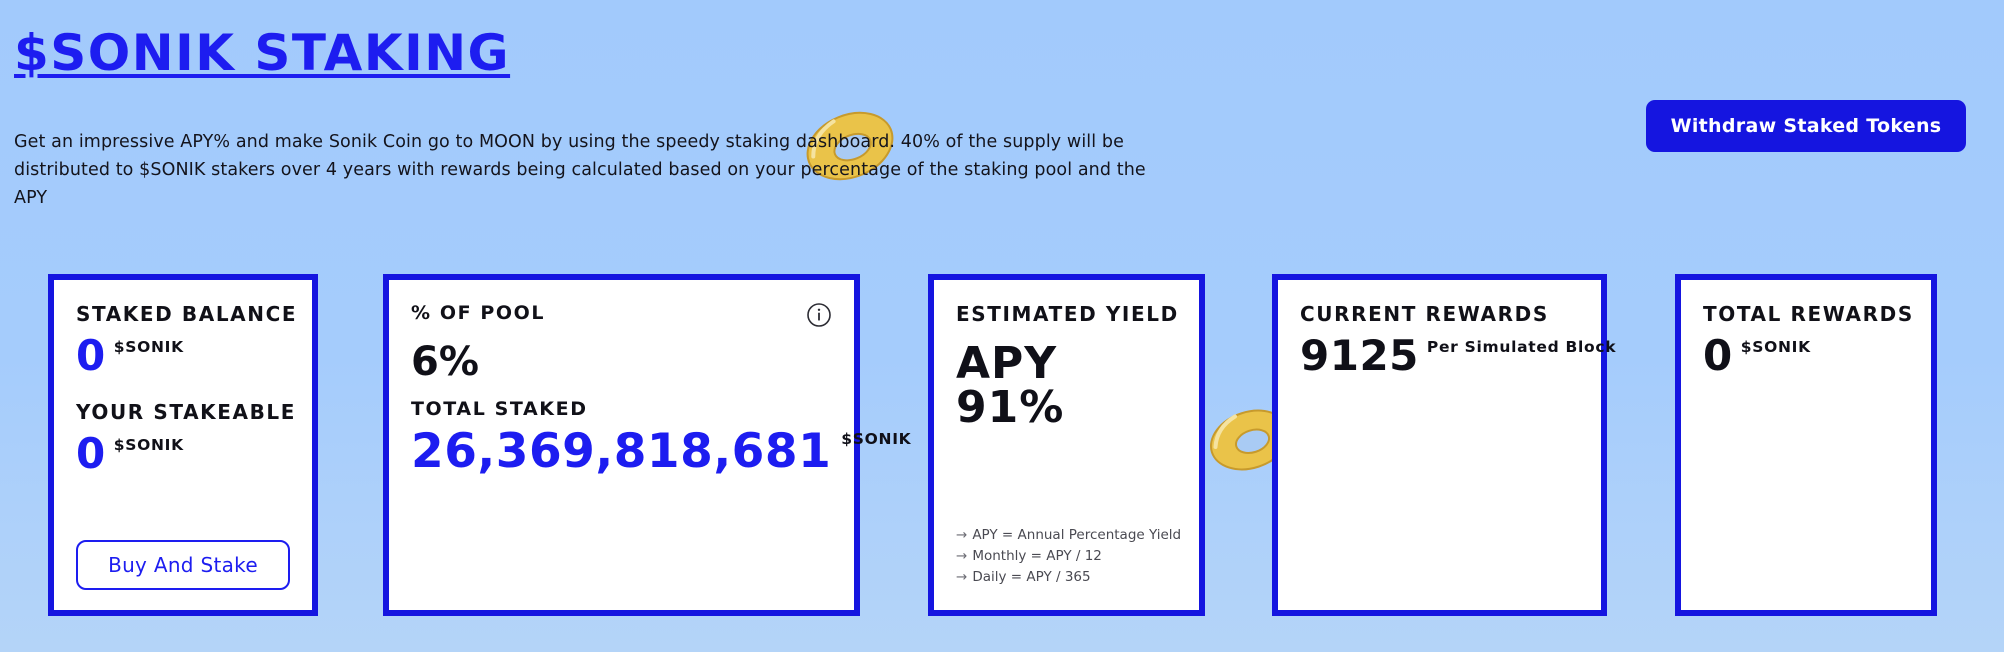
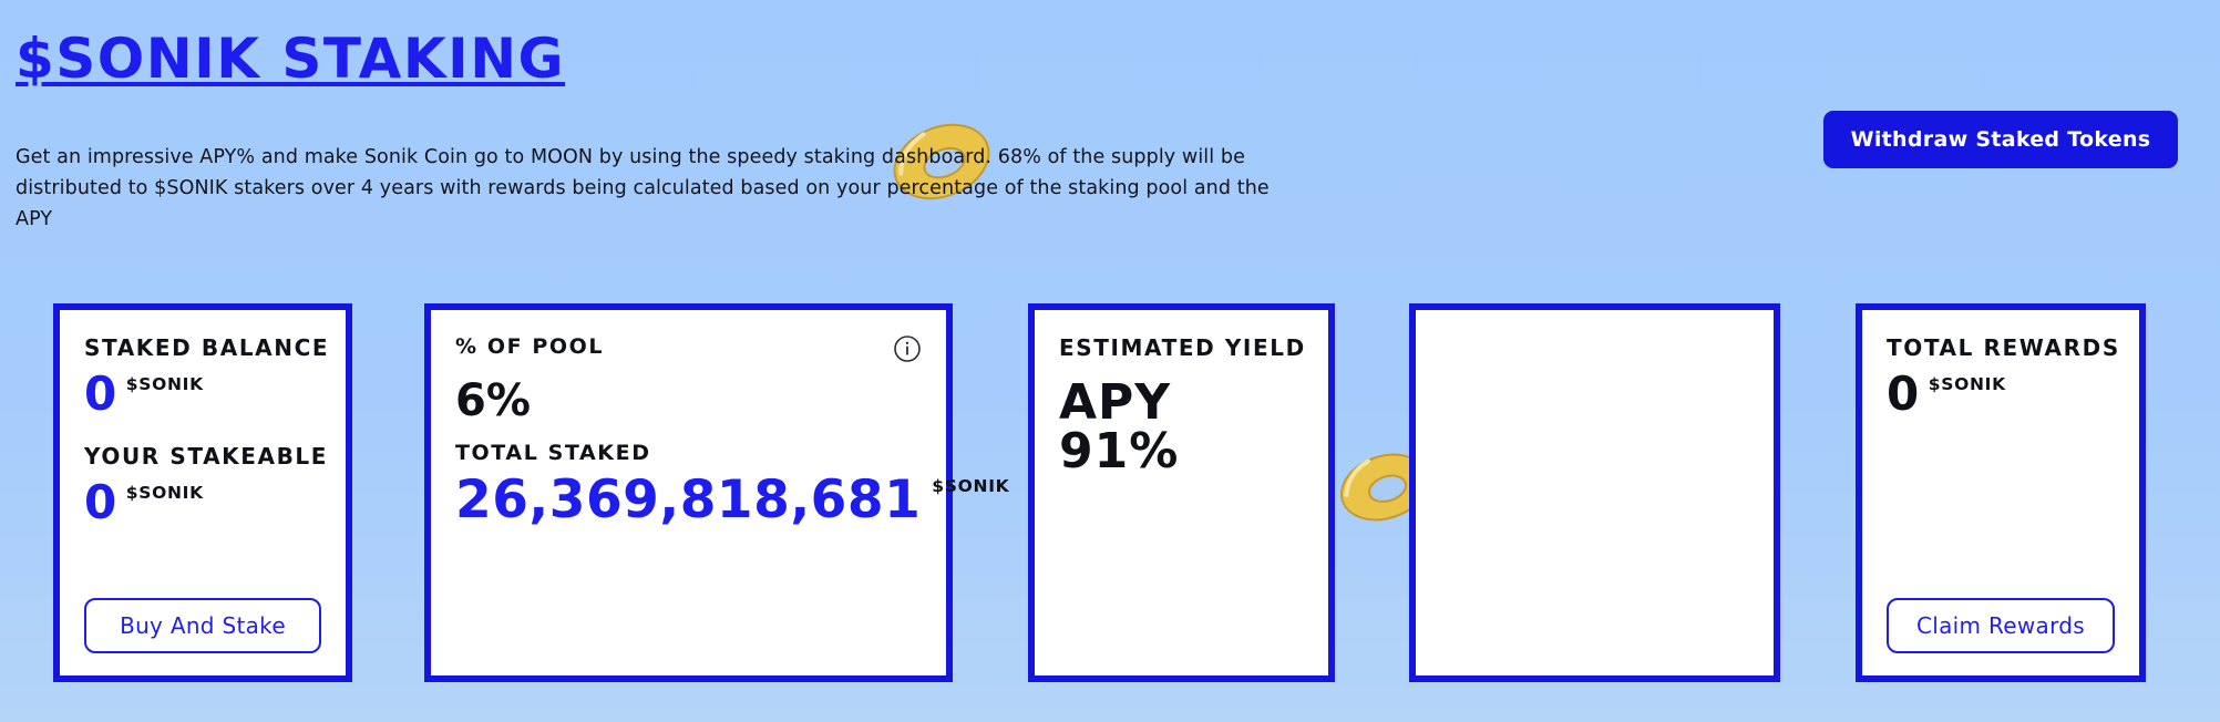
  $SONIK STAKING
- Get an impressive APY% and make Sonik Coin go to MOON by using the speedy staking dashboard. 40% of the supply will be distributed to $SONIK stakers over 4 years with rewards being calculated based on your percentage of the staking pool and the APY
+ Get an impressive APY% and make Sonik Coin go to MOON by using the speedy staking dashboard. 68% of the supply will be distributed to $SONIK stakers over 4 years with rewards being calculated based on your percentage of the staking pool and the APY
  Withdraw Staked Tokens
  STAKED BALANCE
  0
  $SONIK
  YOUR STAKEABLE
  0
  $SONIK
  Buy And Stake
  % OF POOL
  6%
  TOTAL STAKED
  26,369,818,681
  $SONIK
  ESTIMATED YIELD
  APY 91%
- → APY = Annual Percentage Yield
- → Monthly = APY / 12
- → Daily = APY / 365
- CURRENT REWARDS
- 9125
- Per Simulated Block
  TOTAL REWARDS
  0
  $SONIK
+ Claim Rewards
